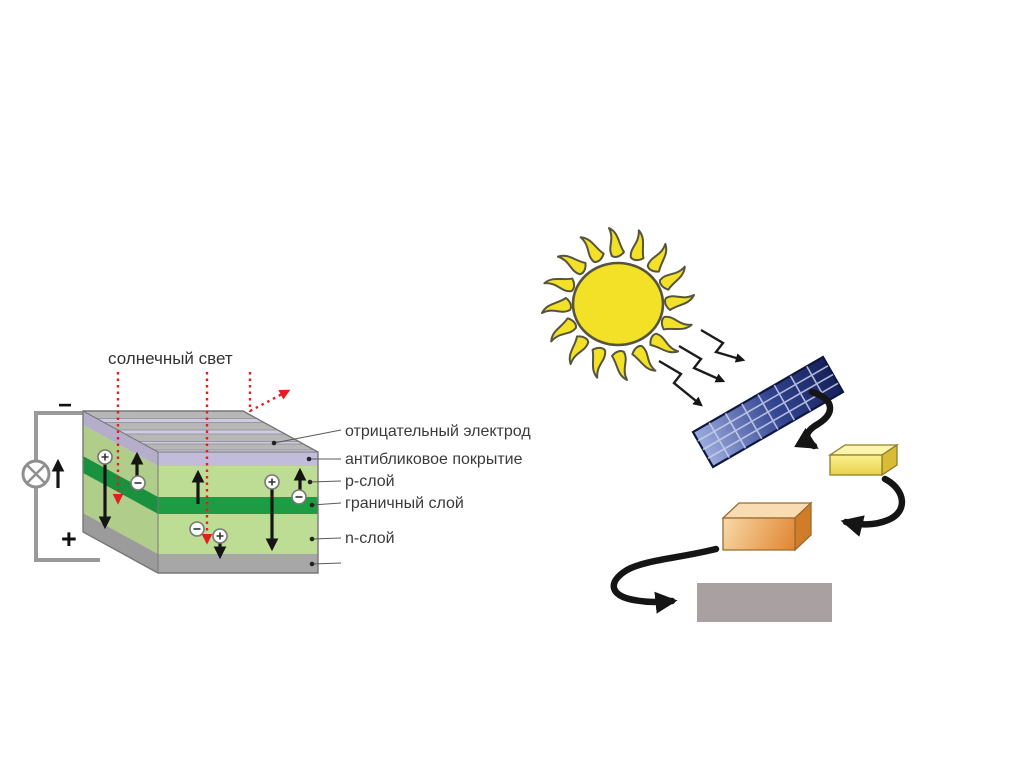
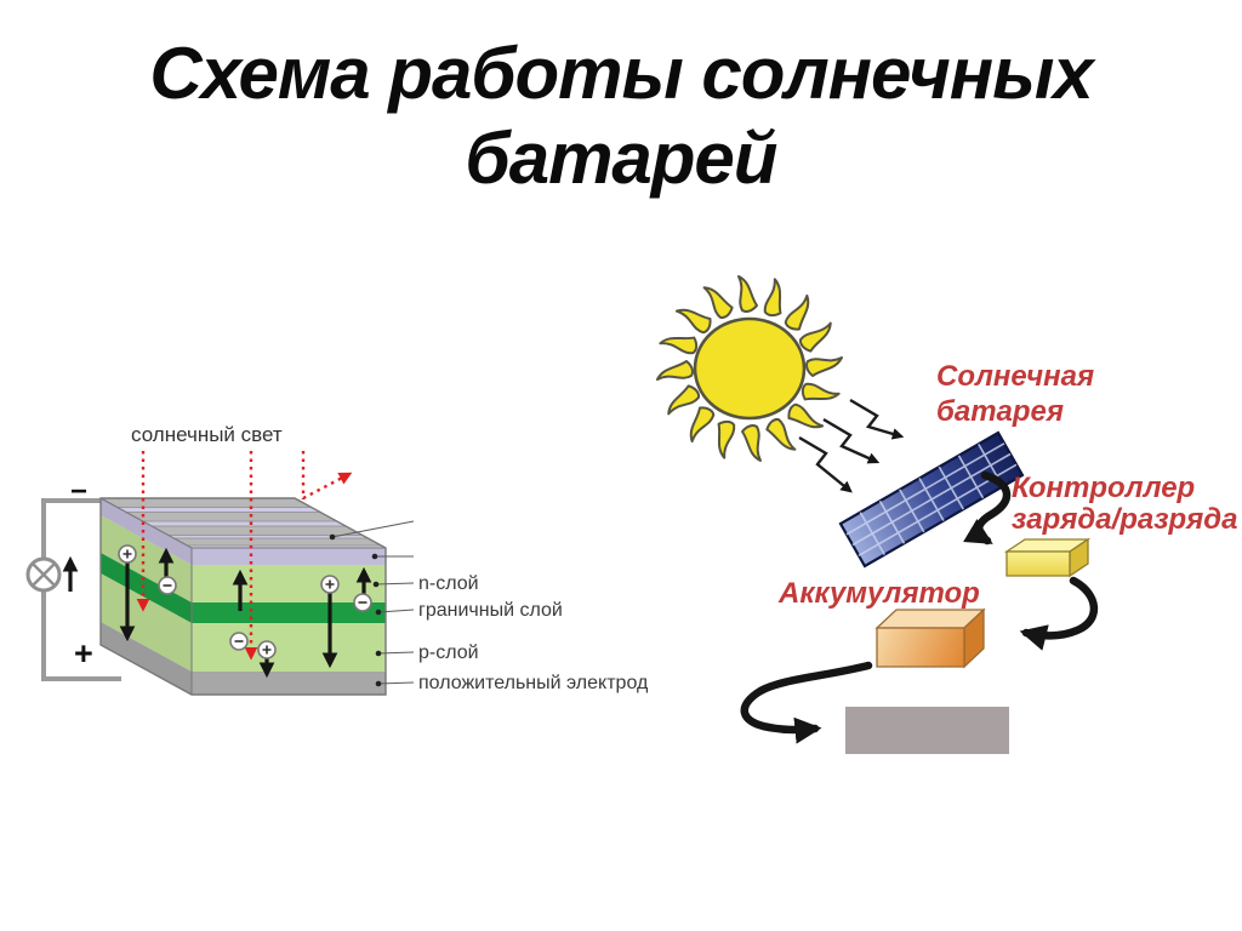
+ Схема работы солнечных батарей
  солнечный свет
  −
  +
- отрицательный электрод
- антибликовое покрытие
- p-слой
+ n-слой
  граничный слой
- n-слой
+ p-слой
+ положительный электрод
+ Солнечная
+ батарея
+ Контроллер
+ заряда/разряда
+ Аккумулятор
